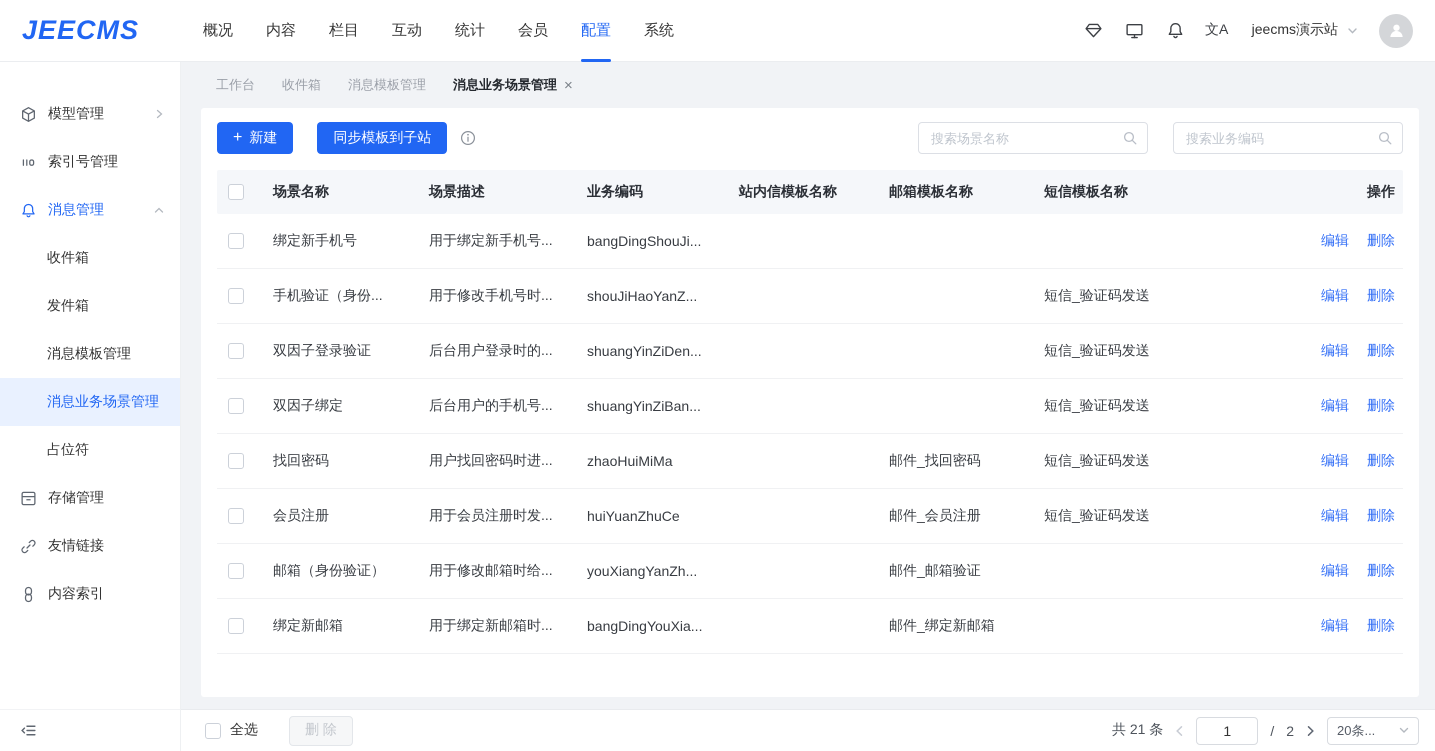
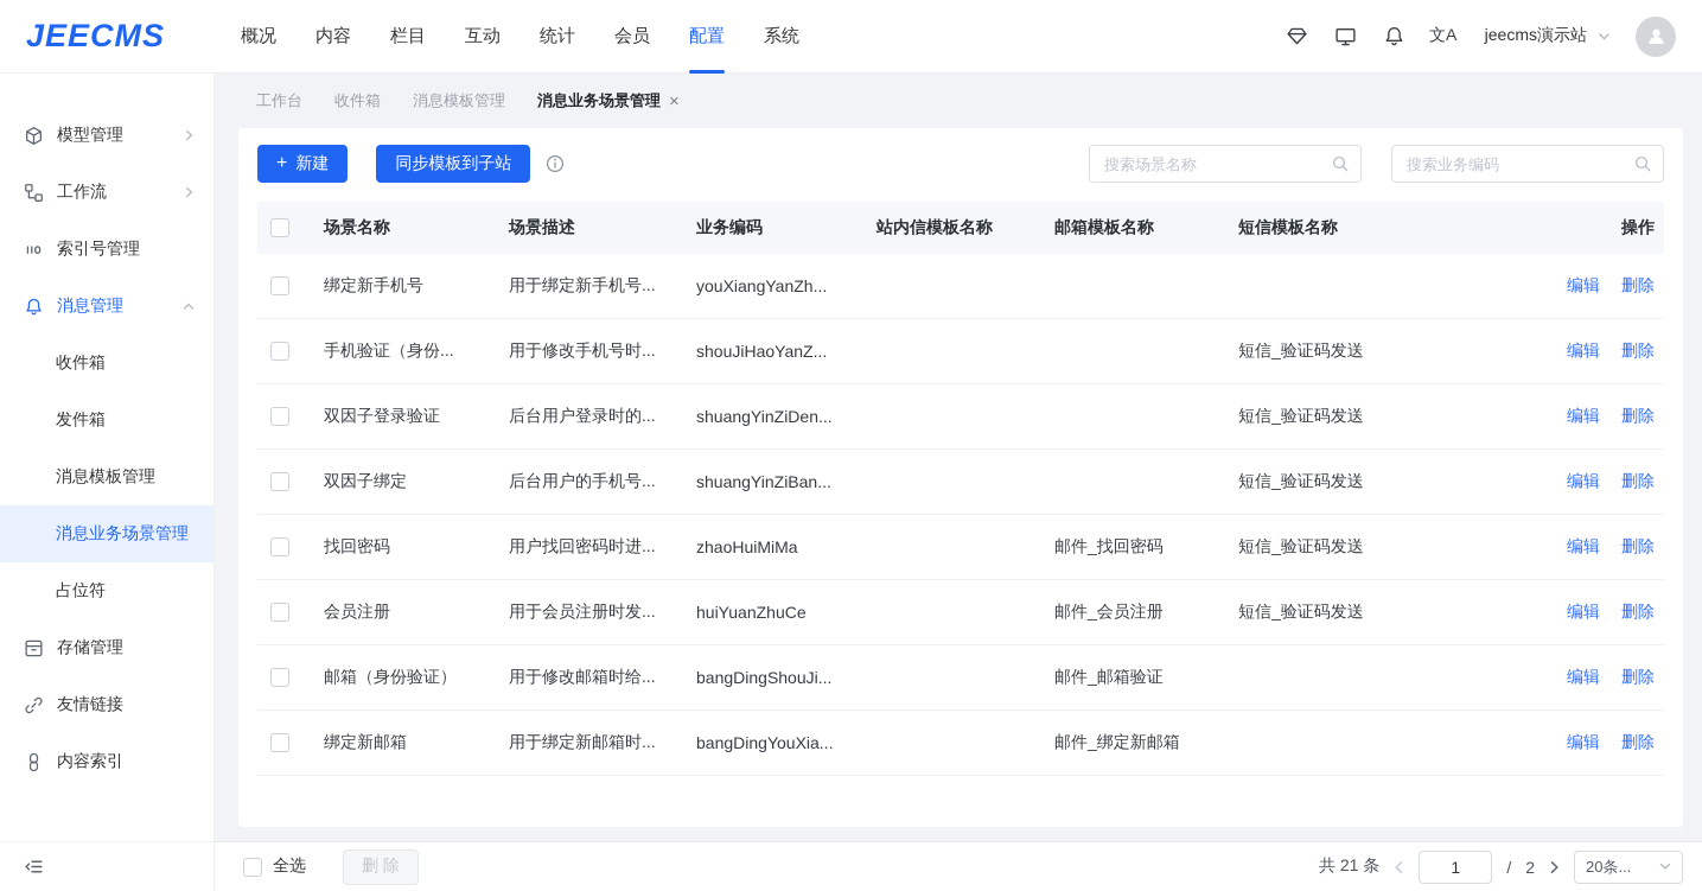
  JEECMS
  概况
  内容
  栏目
  互动
  统计
  会员
  配置
  系统
  文A
  jeecms演示站
  模型管理
+ 工作流
  索引号管理
  消息管理
  收件箱
  发件箱
  消息模板管理
  消息业务场景管理
  占位符
  存储管理
  友情链接
  内容索引
  工作台
  收件箱
  消息模板管理
  消息业务场景管理
  ×
  +
  新建
  同步模板到子站
  搜索场景名称
  搜索业务编码
  场景名称
  场景描述
  业务编码
  站内信模板名称
  邮箱模板名称
  短信模板名称
  操作
  绑定新手机号
  用于绑定新手机号...
- bangDingShouJi...
+ youXiangYanZh...
  编辑
  删除
  手机验证（身份...
  用于修改手机号时...
  shouJiHaoYanZ...
  短信_验证码发送
  编辑
  删除
  双因子登录验证
  后台用户登录时的...
  shuangYinZiDen...
  短信_验证码发送
  编辑
  删除
  双因子绑定
  后台用户的手机号...
  shuangYinZiBan...
  短信_验证码发送
  编辑
  删除
  找回密码
  用户找回密码时进...
  zhaoHuiMiMa
  邮件_找回密码
  短信_验证码发送
  编辑
  删除
  会员注册
  用于会员注册时发...
  huiYuanZhuCe
  邮件_会员注册
  短信_验证码发送
  编辑
  删除
  邮箱（身份验证）
  用于修改邮箱时给...
- youXiangYanZh...
+ bangDingShouJi...
  邮件_邮箱验证
  编辑
  删除
  绑定新邮箱
  用于绑定新邮箱时...
  bangDingYouXia...
  邮件_绑定新邮箱
  编辑
  删除
  全选
  删 除
  共 21 条
  1
  /
  2
  20条...
